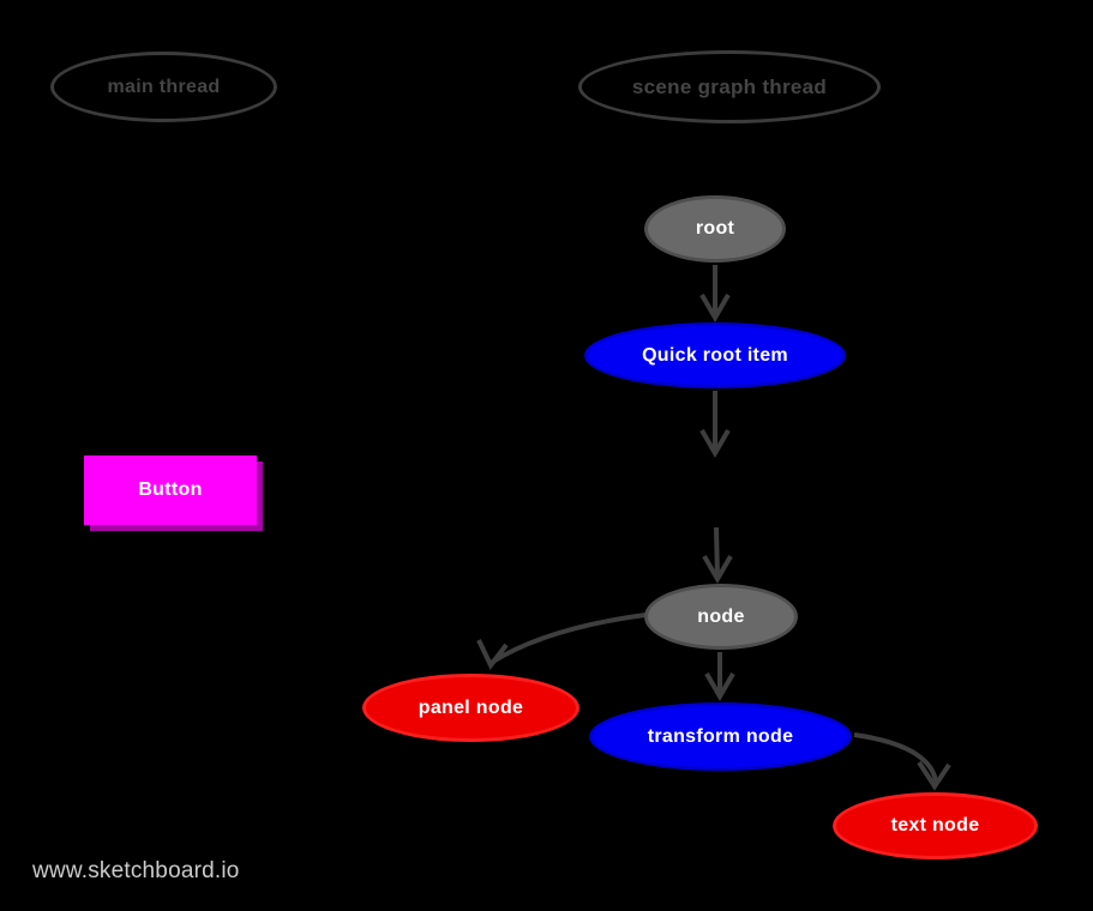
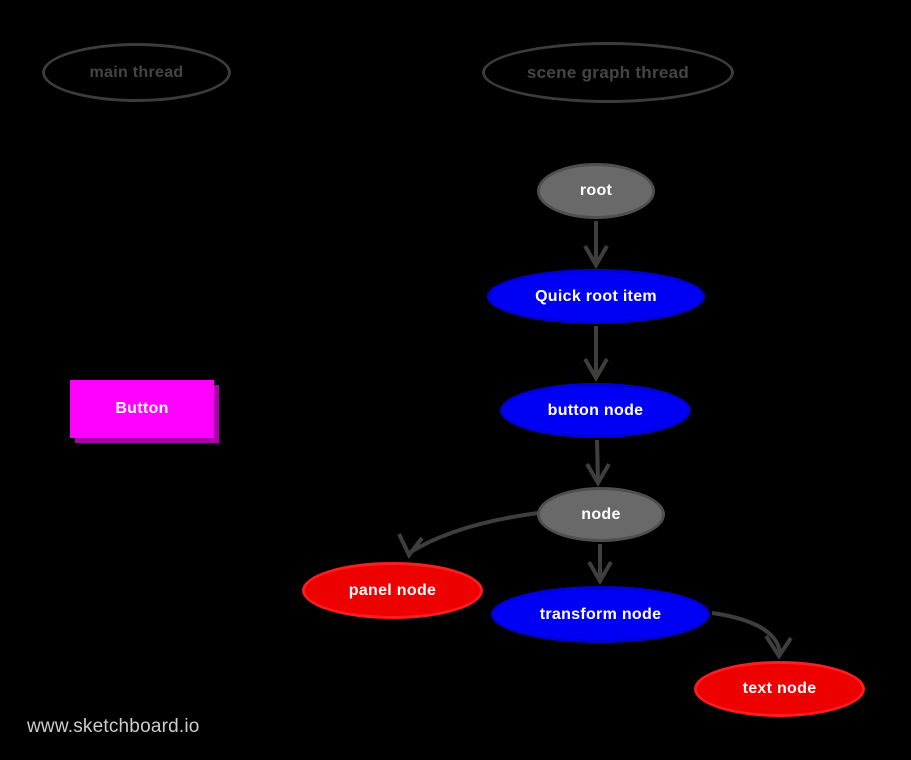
  main thread
  scene graph thread
  root
  Quick root item
+ button node
  node
  panel node
  transform node
  text node
  Button
  www.sketchboard.io
